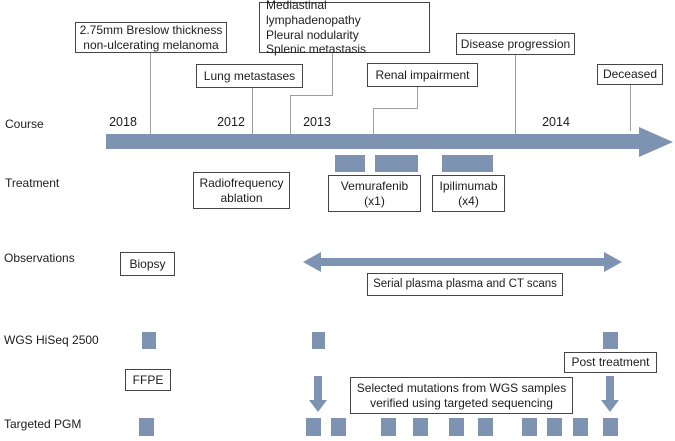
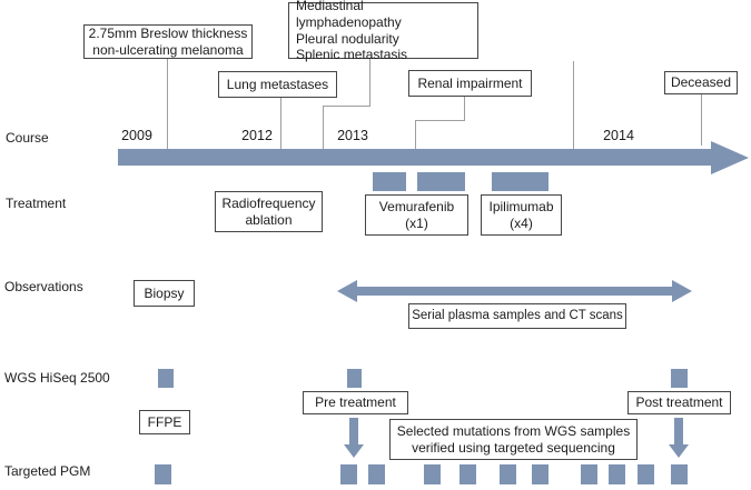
  2.75mm Breslow thickness
  non-ulcerating melanoma
  Mediastinal lymphadenopathy
  Pleural nodularity
  Splenic metastasis
  Lung metastases
  Renal impairment
- Disease progression
  Deceased
  Course
  Treatment
  Observations
  WGS HiSeq 2500
  Targeted PGM
- 2018
+ 2009
  2012
  2013
  2014
  Radiofrequency
  ablation
  Vemurafenib
  (x1)
  Ipilimumab
  (x4)
  Biopsy
- Serial plasma plasma and CT scans
+ Serial plasma samples and CT scans
  FFPE
+ Pre treatment
  Post treatment
  Selected mutations from WGS samples
  verified using targeted sequencing
